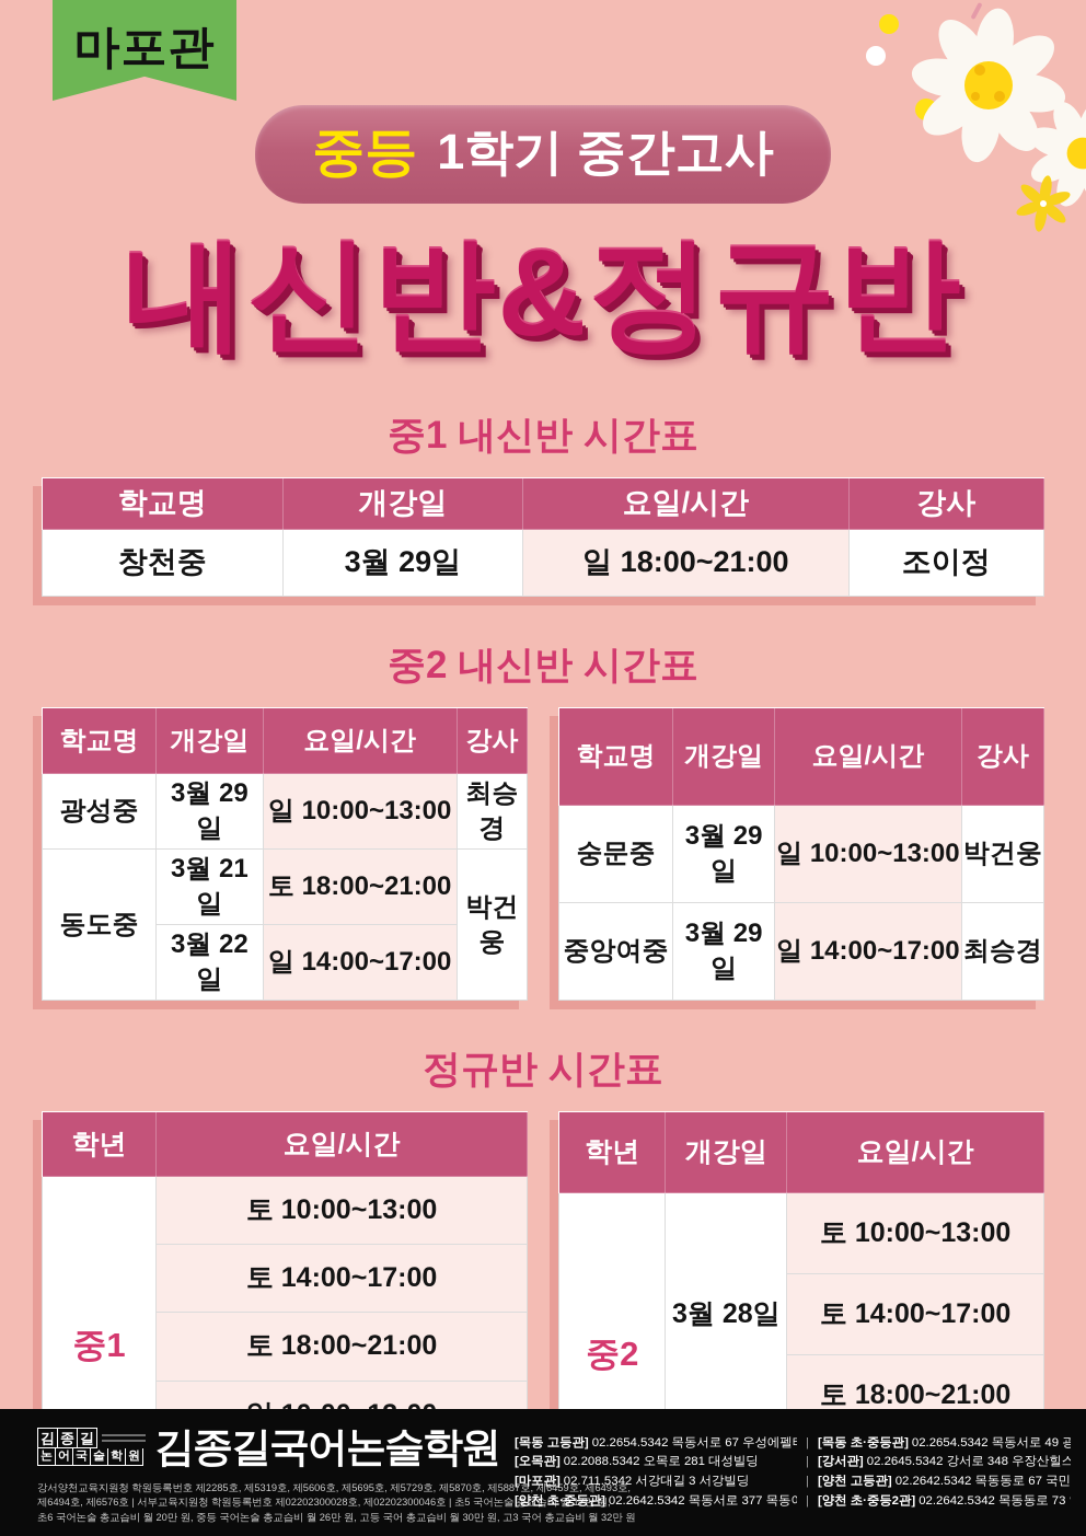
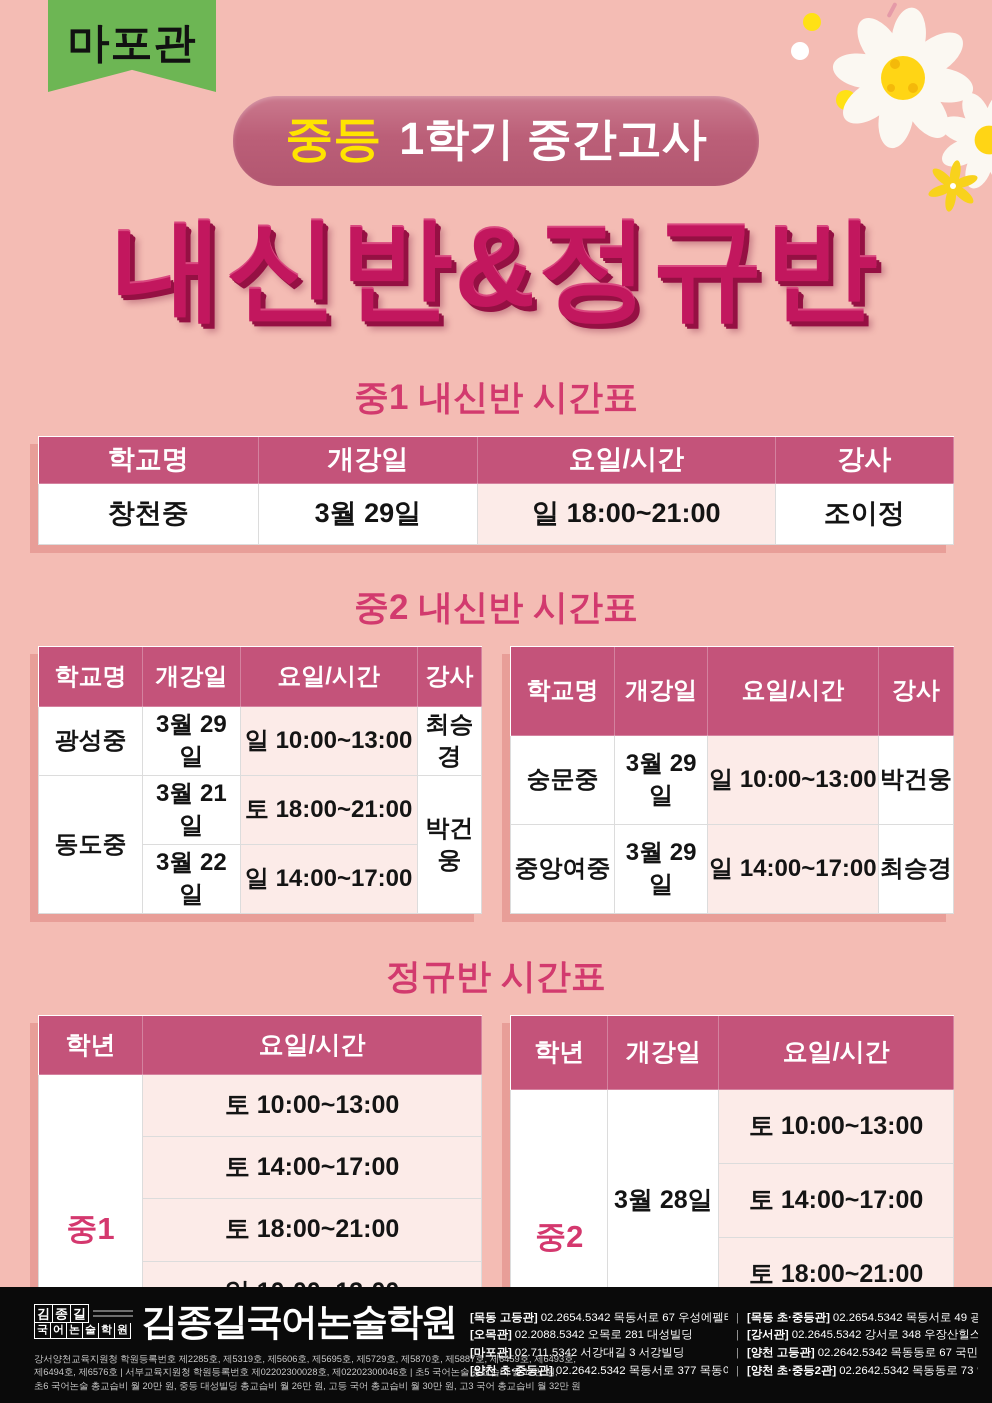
  마포관
  중등
  1학기 중간고사
  내신반&정규반
  중1 내신반 시간표
  학교명	개강일	요일/시간	강사
  창천중	3월 29일	일 18:00~21:00	조이정
  중2 내신반 시간표
  학교명	개강일	요일/시간	강사
  광성중	3월 29일	일 10:00~13:00	최승경
  동도중	3월 21일	토 18:00~21:00	박건웅
  3월 22일	일 14:00~17:00
  학교명	개강일	요일/시간	강사
  숭문중	3월 29일	일 10:00~13:00	박건웅
  중앙여중	3월 29일	일 14:00~17:00	최승경
  정규반 시간표
  학년	요일/시간
  중1	토 10:00~13:00
  토 14:00~17:00
  토 18:00~21:00
  학년	개강일	요일/시간
  중2	3월 28일	토 10:00~13:00
  토 14:00~17:00
  토 18:00~21:00
  김
  종
  길
- 논
+ 국
  어
- 국
+ 논
  술
  학
  원
  김종길국어논술학원
  강서양천교육지원청 학원등록번호 제2285호, 제5319호, 제5606호, 제5695호, 제5729호, 제5870호, 제5
  제6494호, 제6576호 | 서부교육지원청 학원등록번호 제02202300028호, 제02202300046호 | 초5 국어논
- 초6 국어논술 총교습비 월 20만 원, 중등 국어논술 총교습비 월 26만 원, 고등 국어 총교습비 월 30만 원, 고3 국어 총교습비 월 32만 원
+ 초6 국어논술 총교습비 월 20만 원, 중등 대성빌딩 총교습비 월 26만 원, 고등 국어 총교습비 월 30만 원, 고3 국어 총교습비 월 32만 원
  [목동 고등관] 02.2654.5342 목동서로 67 우성에펠
  |
  [목동 초·중등관] 02.2654.5342 목동서로 49 광
  [오목관] 02.2088.5342 오목로 281 대성빌딩
  |
  [강서관] 02.2645.5342 강서로 348 우장산힐스
  [마포관] 02.711.5342 서강대길 3 서강빌딩
  |
  [양천 고등관] 02.2642.5342 목동동로 67 국민
  [양천 초·중등관] 02.2642.5342 목동서로 377 목동
  |
  [양천 초·중등2관] 02.2642.5342 목동동로 73
